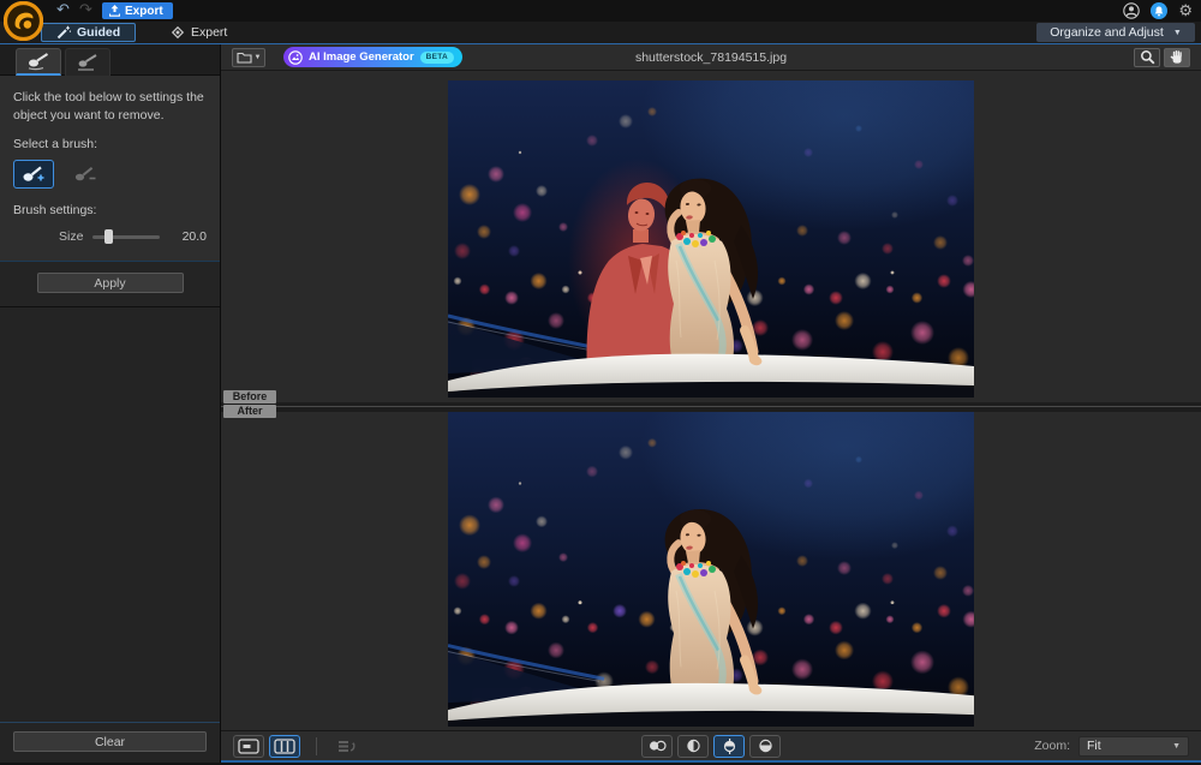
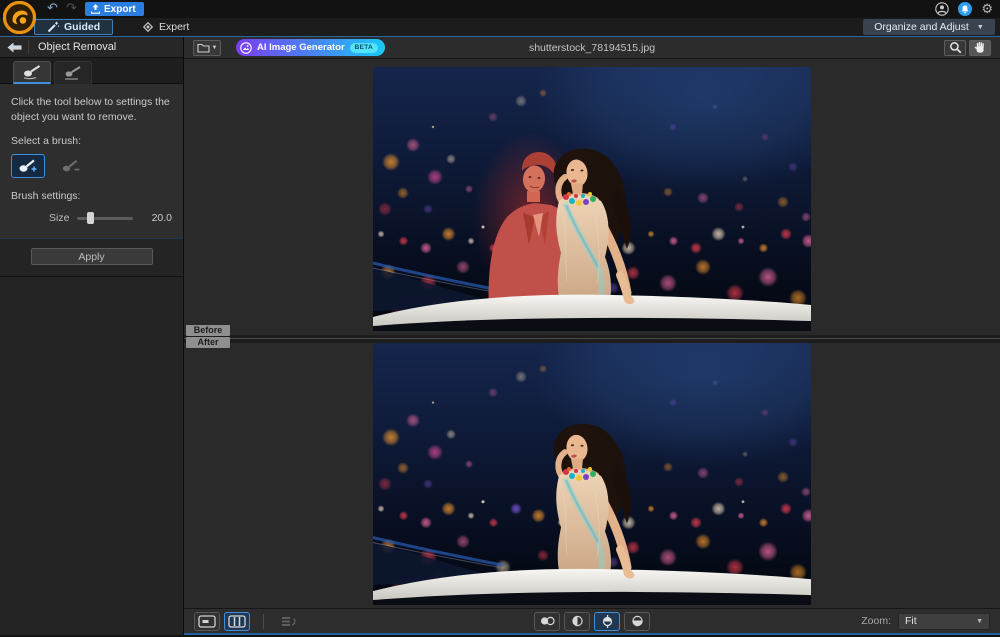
  ↶
  ↷
  Export
  ⚙
  Guided
  Expert
  Organize and Adjust
+ Object Removal
  Click the tool below to settings the object you want to remove.
  Select a brush:
  Brush settings:
  Size
  20.0
  Apply
- Clear
  AI Image Generator
  shutterstock_78194515.jpg
  Before
  After
  Zoom:
  Fit
